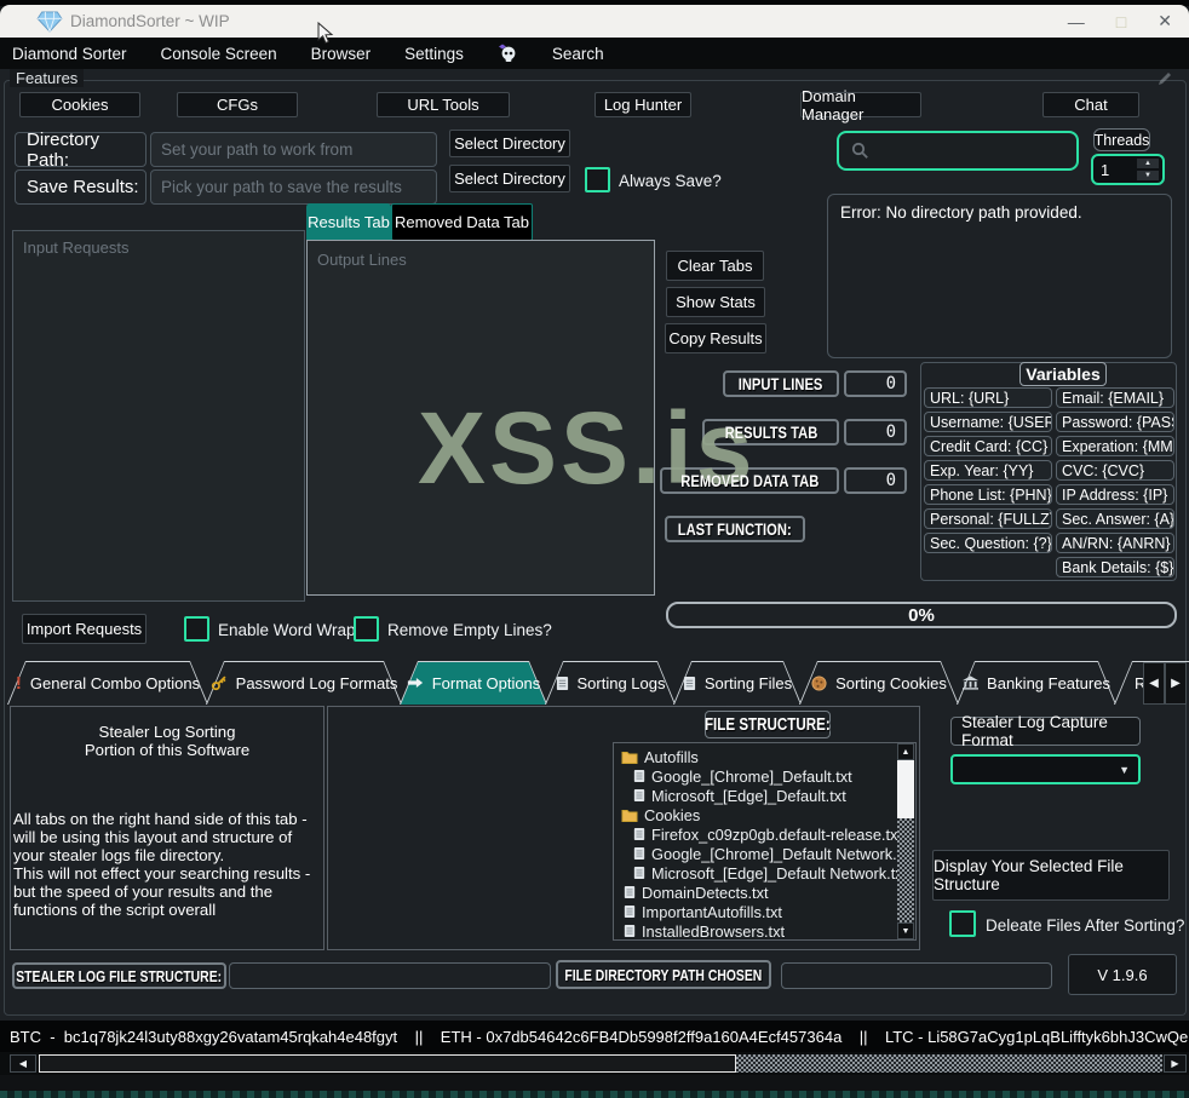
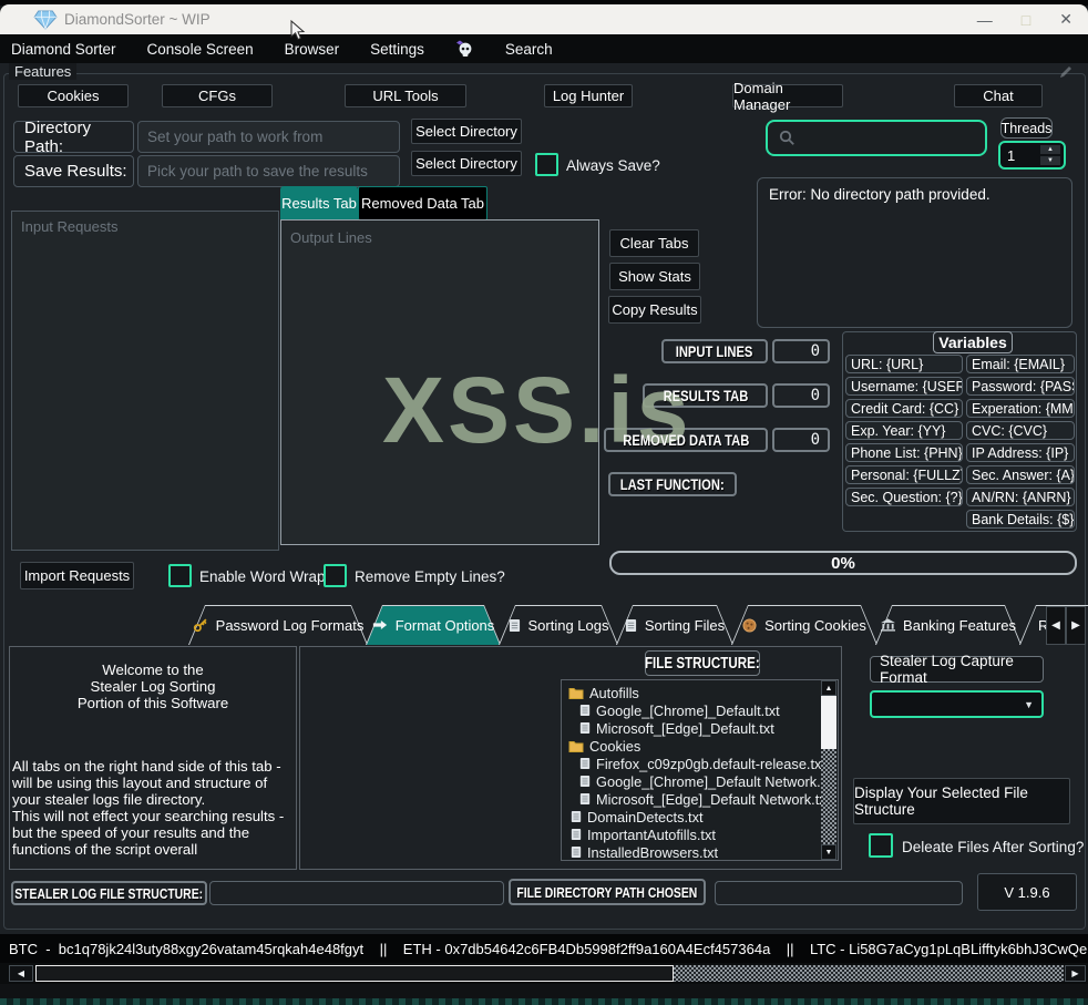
  DiamondSorter ~ WIP
  —
  □
  ✕
  Diamond Sorter
  Console Screen
  Browser
  Settings
  Search
  Features
  Cookies
  CFGs
  URL Tools
  Log Hunter
  Domain Manager
  Chat
  Directory Path:
  Set your path to work from
  Select Directory
  Save Results:
  Pick your path to save the results
  Select Directory
  Always Save?
  Threads
  1
  Error: No directory path provided.
  Input Requests
  Results Tab
  Removed Data Tab
  Output Lines
  Clear Tabs
  Show Stats
  Copy Results
  INPUT LINES
  0
  RESULTS TAB
  0
  REMOVED DATA TAB
  0
  LAST FUNCTION:
  Variables
  URL: {URL}
  Email: {EMAIL}
  Username: {USER
  Password: {PAS
  Credit Card: {CC}
  Experation: {MM
  Exp. Year: {YY}
  CVC: {CVC}
  Phone List: {PHN}
  IP Address: {IP}
  Personal: {FULLZ}
  Sec. Answer: {A}
  Sec. Question: {?}
  AN/RN: {ANRN}
  Bank Details: {$}
  0%
  Import Requests
  Enable Word Wrap
  Remove Empty Lines?
- !
- General Combo Options
  Password Log Formats
  Format Options
  Sorting Logs
  Sorting Files
  Sorting Cookies
  Banking Features
  R
  ◀
  ▶
+ Welcome to the
  Stealer Log Sorting
  Portion of this Software
  All tabs on the right hand side of this tab - will be using this layout and structure of your stealer logs file directory.
  This will not effect your searching results - but the speed of your results and the functions of the script overall
  FILE STRUCTURE:
  Autofills
  Google_[Chrome]_Default.txt
  Microsoft_[Edge]_Default.txt
  Cookies
  Firefox_c09zp0gb.default-release.tx
  Google_[Chrome]_Default Network.
  Microsoft_[Edge]_Default Network.t
  DomainDetects.txt
  ImportantAutofills.txt
  InstalledBrowsers.txt
  Stealer Log Capture Format
  ▼
  Display Your Selected File Structure
  Deleate Files After Sorting?
  STEALER LOG FILE STRUCTURE:
  FILE DIRECTORY PATH CHOSEN
  V 1.9.6
  BTC - bc1q78jk24l3uty88xgy26vatam45rqkah4e48fgyt || ETH - 0x7db54642c6FB4Db5998f2ff9a160A4Ecf457364a || LTC - Li58G7aCyg1pLqBLifftyk6bhJ3CwQe
  ◀
  ▶
  XSS.is
